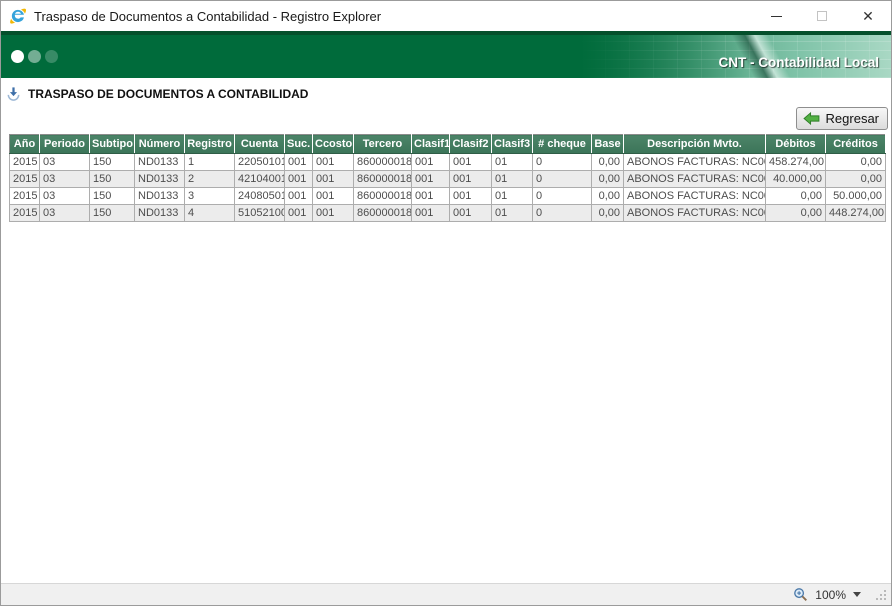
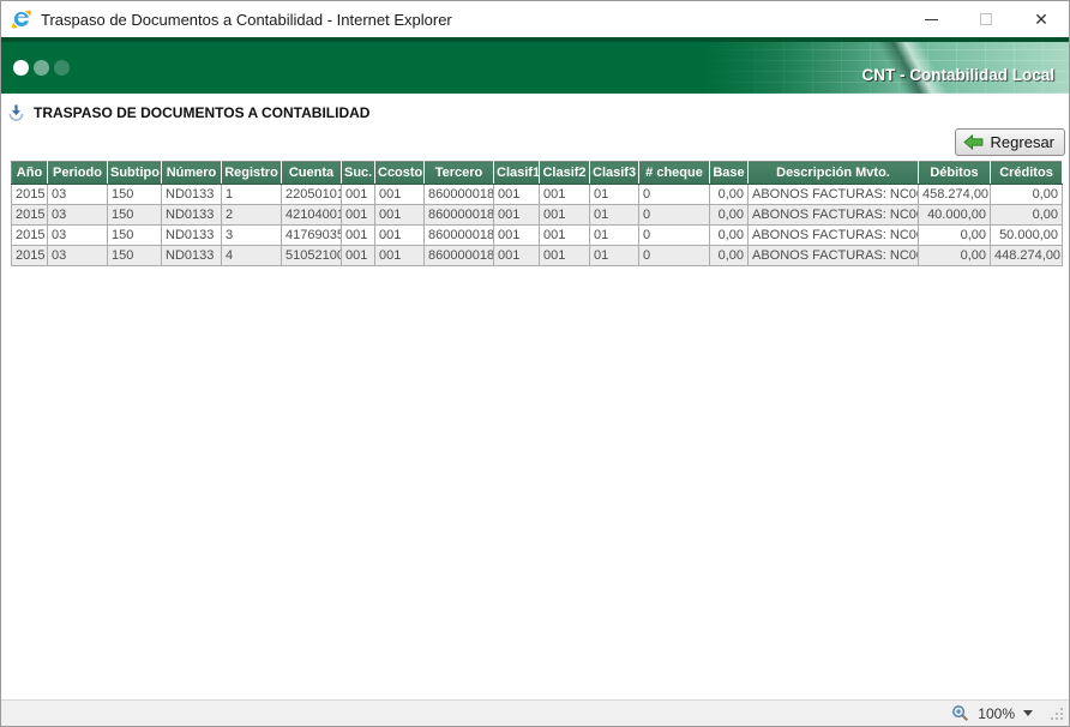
- Traspaso de Documentos a Contabilidad - Registro Explorer
+ Traspaso de Documentos a Contabilidad - Internet Explorer
  ✕
  CNT - Contabilidad Local
  TRASPASO DE DOCUMENTOS A CONTABILIDAD
  Regresar
  Año	Periodo	Subtipo	Número	Registro	Cuenta	Suc.	Ccosto	Tercero	Clasif1	Clasif2	Clasif3	# cheque	Base	Descripción Mvto.	Débitos	Créditos
  2015	03	150	ND0133	1	22050101	001	001	860000018	001	001	01	0	0,00	ABONOS FACTURAS: NC0	458.274,00	0,00
  2015	03	150	ND0133	2	42104001	001	001	860000018	001	001	01	0	0,00	ABONOS FACTURAS: NC0	40.000,00	0,00
- 2015	03	150	ND0133	3	24080501	001	001	860000018	001	001	01	0	0,00	ABONOS FACTURAS: NC0	0,00	50.000,00
+ 2015	03	150	ND0133	3	41769035	001	001	860000018	001	001	01	0	0,00	ABONOS FACTURAS: NC0	0,00	50.000,00
  2015	03	150	ND0133	4	51052100	001	001	860000018	001	001	01	0	0,00	ABONOS FACTURAS: NC0	0,00	448.274,00
  100%
